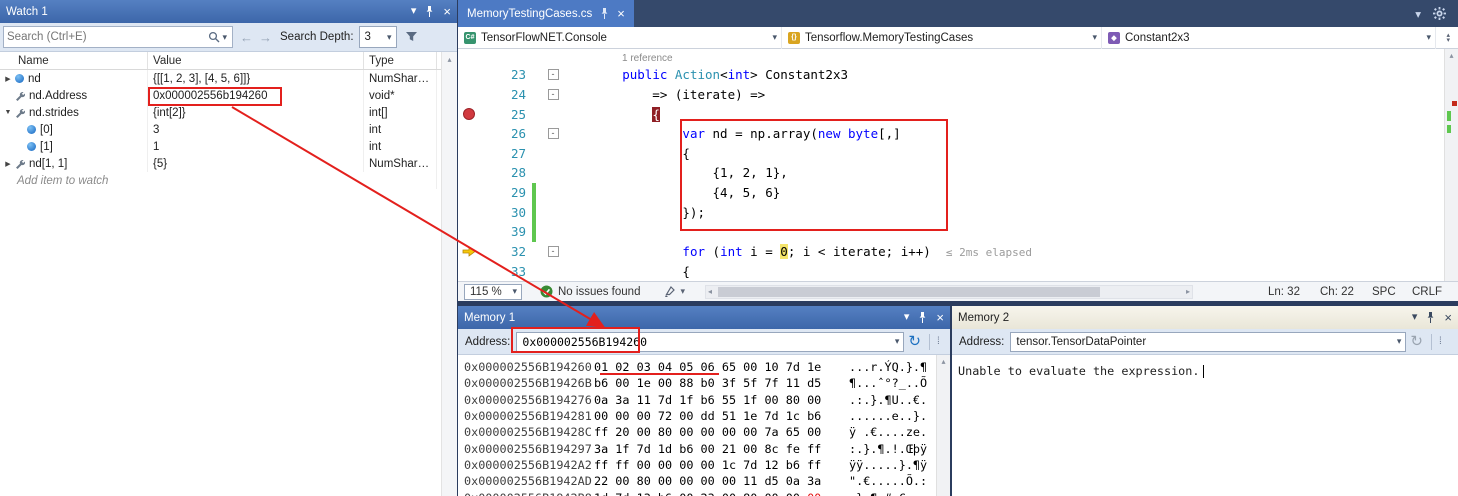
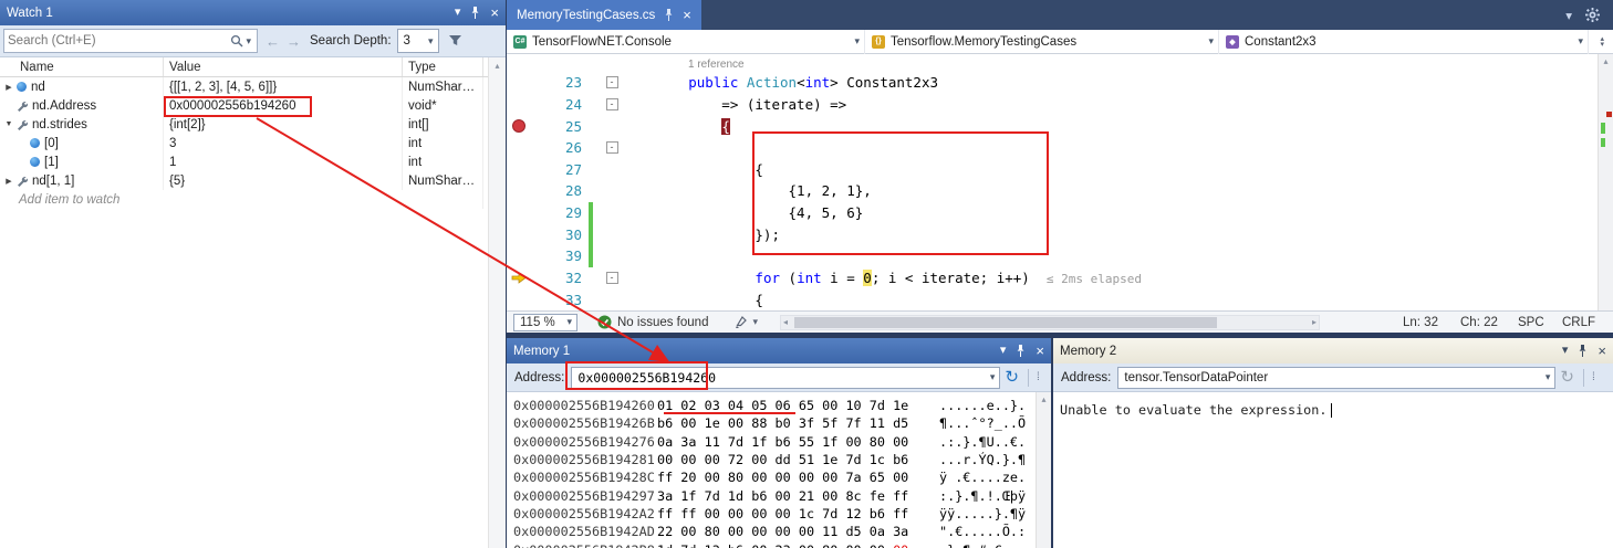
  Watch 1
  ▾
  ×
  Search (Ctrl+E)
  ▾
  ←
  →
  Search Depth:
  3
  ▾
  Name
  Value
  Type
  nd
  {[[1, 2, 3], [4, 5, 6]]}
  NumShar…
  nd.Address
  0x000002556b194260
  void*
  nd.strides
  {int[2]}
  int[]
  [0]
  3
  int
  [1]
  1
  int
  nd[1, 1]
  {5}
  NumShar…
  Add item to watch
  ▴
  MemoryTestingCases.cs
  ×
  ▾
  TensorFlowNET.Console
  ▾
  Tensorflow.MemoryTestingCases
  ▾
  Constant2x3
  ▾
  1 reference
  23
  -
  public Action<int> Constant2x3
  24
  -
  => (iterate) =>
  25
  {
  26
  -
- var nd = np.array(new byte[,]
  27
  {
  28
  {1, 2, 1},
  29
  {4, 5, 6}
  30
  });
  39
  32
  -
  for (int i = 0; i < iterate; i++) ≤ 2ms elapsed
  33
  {
  ▴
  115 %
  ▾
  No issues found
  ▾
  ◂
  ▸
  Ln: 32
  Ch: 22
  SPC
  CRLF
  Memory 1
  ▾
  ×
  Address:
  0x000002556B194260
  ▾
  ↻
  ⁞
  0x000002556B194260
  01 02 03 04 05 06 65 00 10 7d 1e
- ...r.ÝQ.}.¶
+ ......e..}.
  0x000002556B19426B
  b6 00 1e 00 88 b0 3f 5f 7f 11 d5
  ¶...ˆ°?_..Õ
  0x000002556B194276
  0a 3a 11 7d 1f b6 55 1f 00 80 00
  .:.}.¶U..€.
  0x000002556B194281
  00 00 00 72 00 dd 51 1e 7d 1c b6
- ......e..}.
+ ...r.ÝQ.}.¶
  0x000002556B19428C
  ff 20 00 80 00 00 00 00 7a 65 00
  ÿ .€....ze.
  0x000002556B194297
  3a 1f 7d 1d b6 00 21 00 8c fe ff
  :.}.¶.!.Œþÿ
  0x000002556B1942A2
  ff ff 00 00 00 00 1c 7d 12 b6 ff
  ÿÿ.....}.¶ÿ
  0x000002556B1942AD
  22 00 80 00 00 00 00 11 d5 0a 3a
  ".€.....Õ.:
  ▴
  Memory 2
  ▾
  ×
  Address:
  tensor.TensorDataPointer
  ▾
  ↻
  ⁞
  Unable to evaluate the expression.
